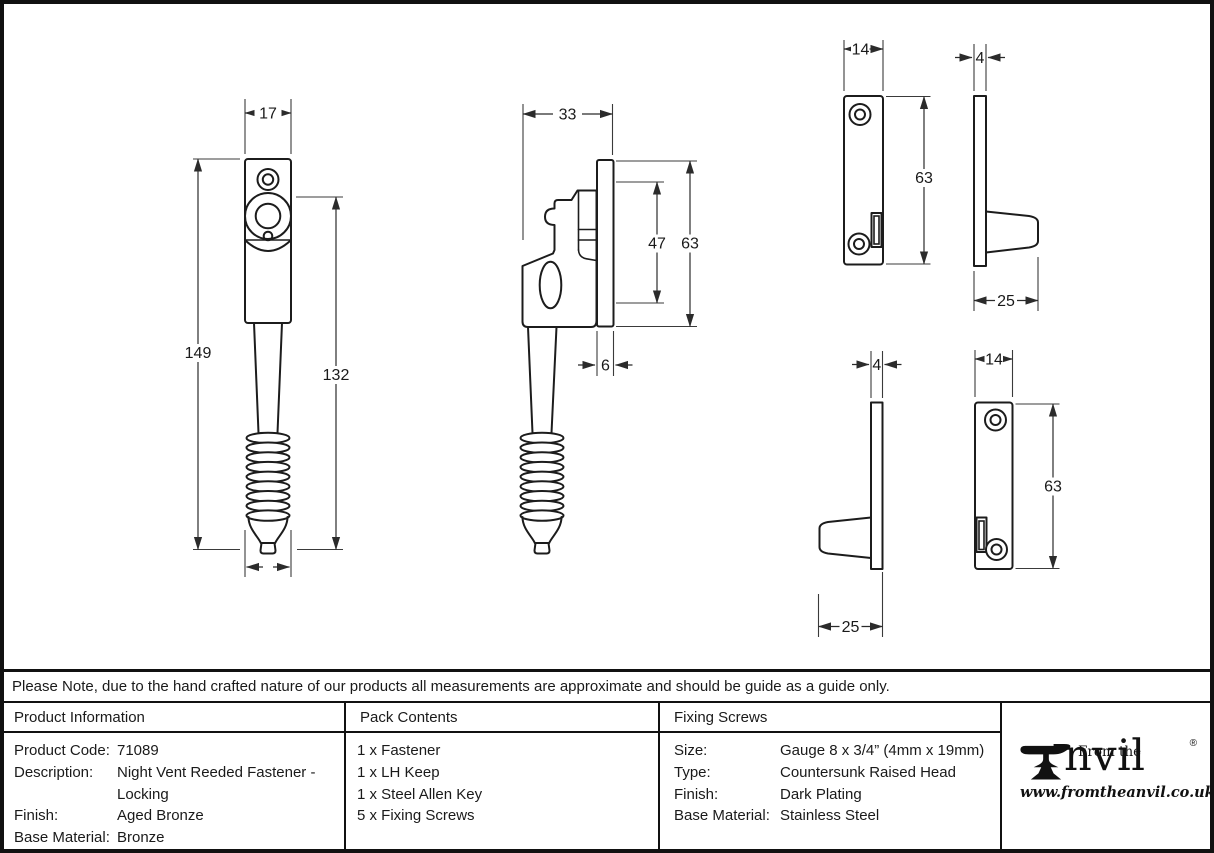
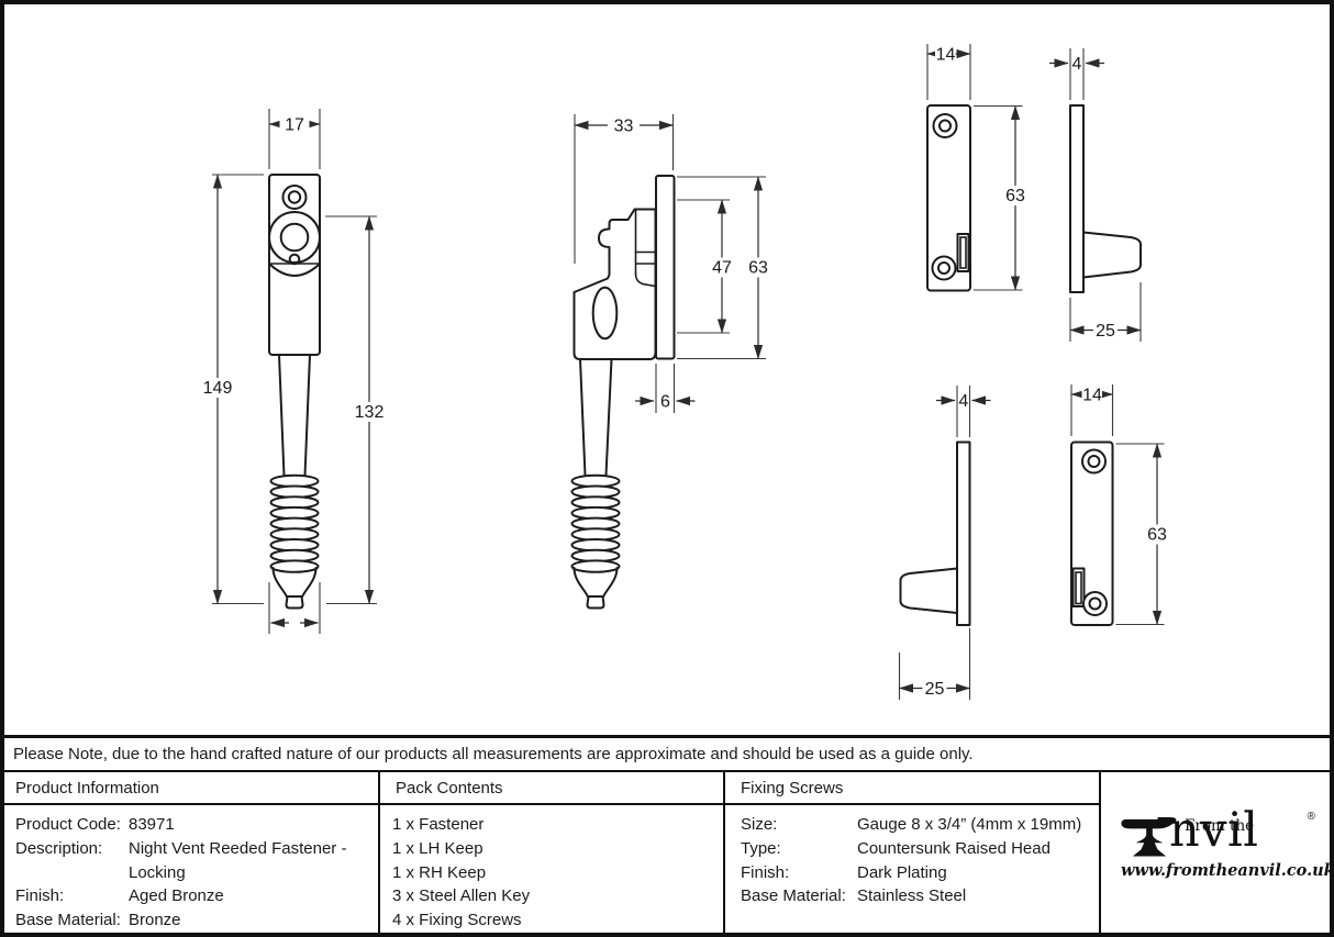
  17
  149
  132
  33
  47
  63
  6
  14
  63
  4
  25
  4
  25
  14
  63
- Please Note, due to the hand crafted nature of our products all measurements are approximate and should be guide as a guide only.
+ Please Note, due to the hand crafted nature of our products all measurements are approximate and should be used as a guide only.
  Product Information
  Product Code:
- 71089
+ 83971
  Description:
  Night Vent Reeded Fastener - Locking
  Finish:
  Aged Bronze
  Base Material:
  Bronze
  Pack Contents
  1 x Fastener
  1 x LH Keep
+ 1 x RH Keep
- 1 x Steel Allen Key
+ 3 x Steel Allen Key
- 5 x Fixing Screws
+ 4 x Fixing Screws
  Fixing Screws
  Size:
  Gauge 8 x 3/4” (4mm x 19mm)
  Type:
  Countersunk Raised Head
  Finish:
  Dark Plating
  Base Material:
  Stainless Steel
  From the
  ®
  nvil
  www.fromtheanvil.co.uk
